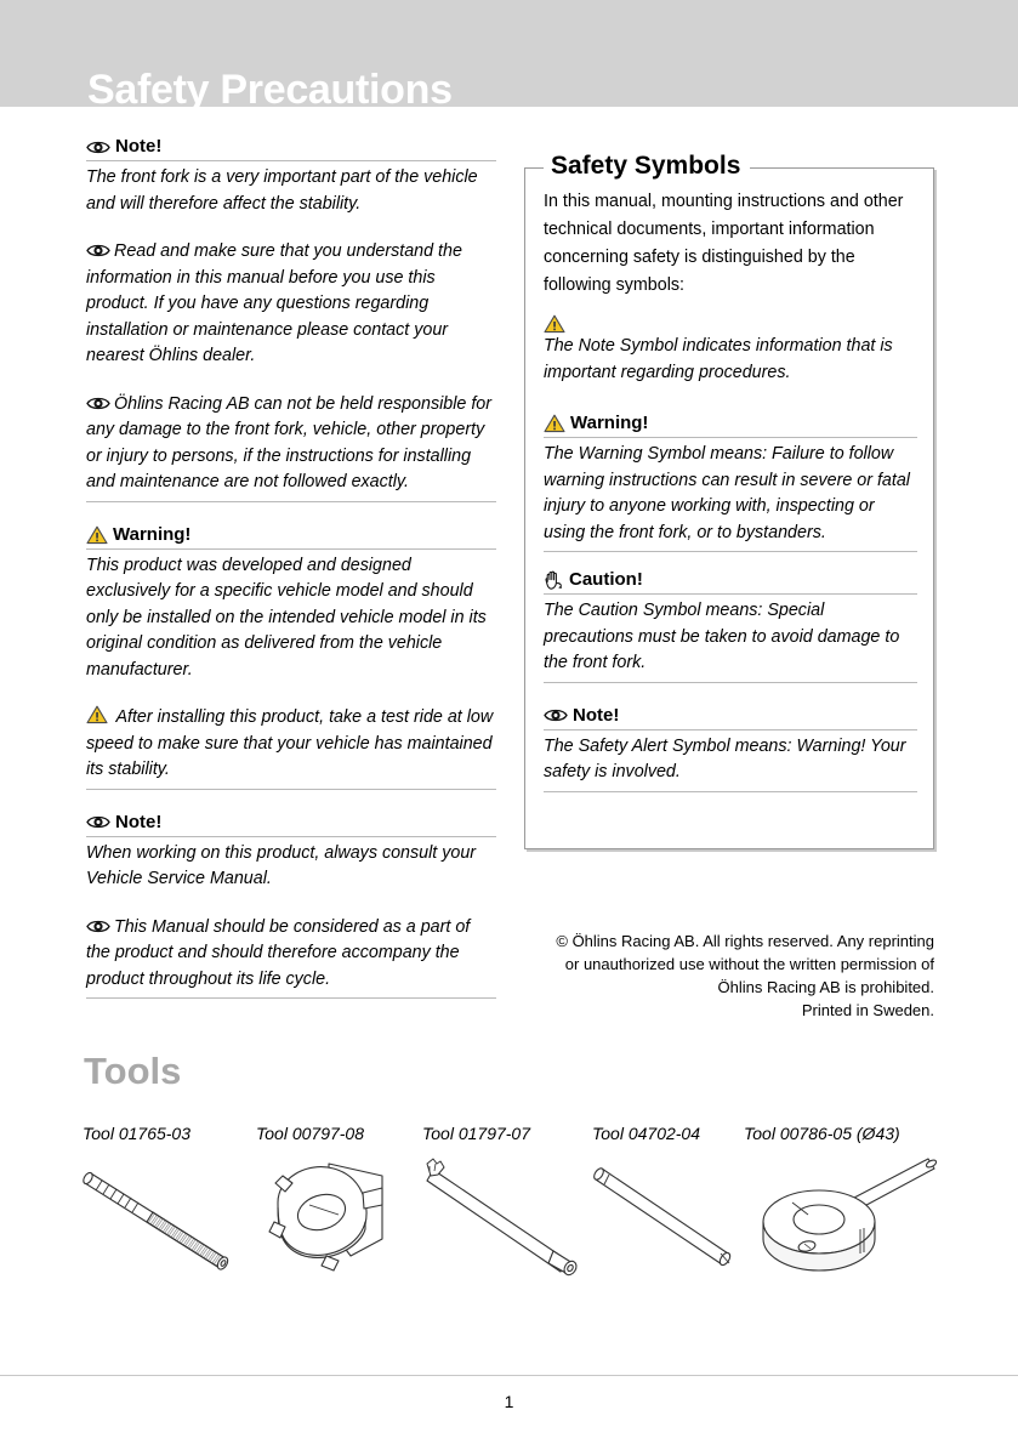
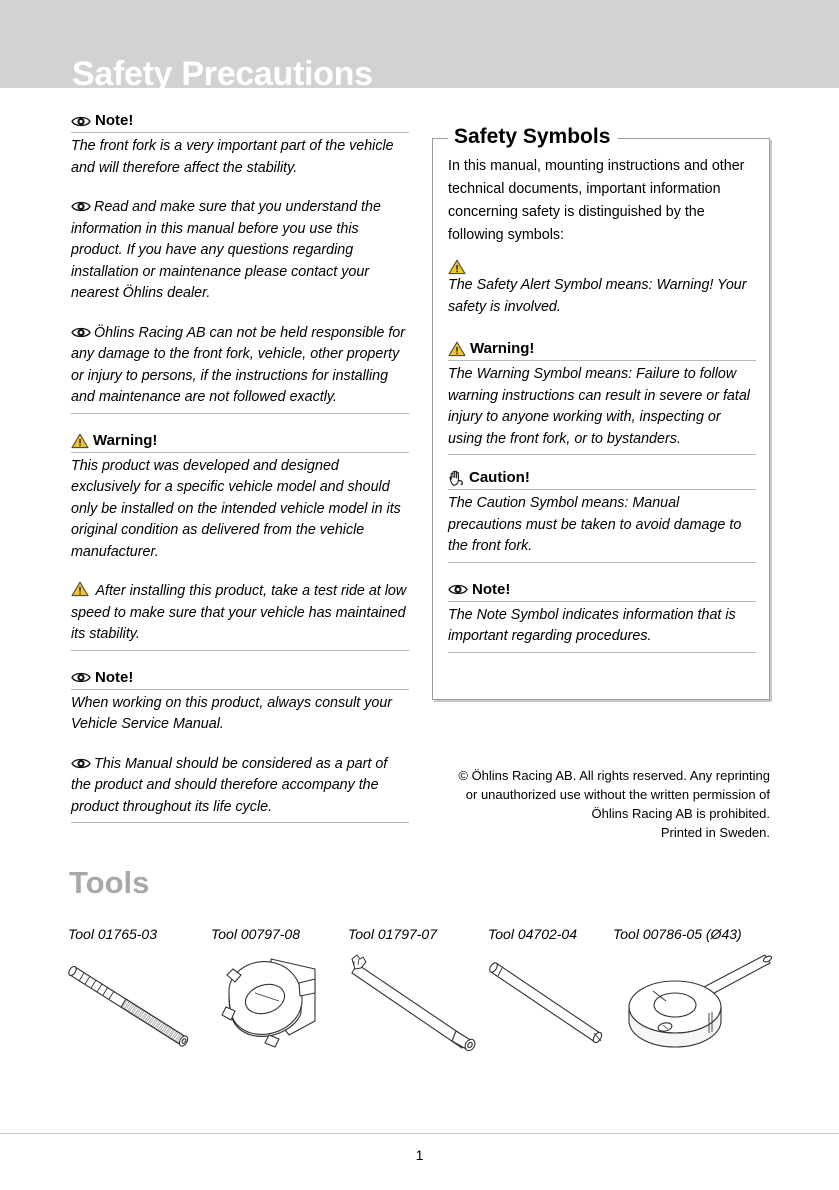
  Safety Precautions
  Note!
  The front fork is a very important part of the vehicle and will therefore affect the stability.
  Read and make sure that you understand the information in this manual before you use this product. If you have any questions regarding installation or maintenance please contact your nearest Öhlins dealer.
  Öhlins Racing AB can not be held responsible for any damage to the front fork, vehicle, other property or injury to persons, if the instructions for installing and maintenance are not followed exactly.
  Warning!
  This product was developed and designed exclusively for a specific vehicle model and should only be installed on the intended vehicle model in its original condition as delivered from the vehicle manufacturer.
  After installing this product, take a test ride at low speed to make sure that your vehicle has maintained its stability.
  Note!
  When working on this product, always consult your Vehicle Service Manual.
  This Manual should be considered as a part of the product and should therefore accompany the product throughout its life cycle.
  Safety Symbols
  In this manual, mounting instructions and other technical documents, important information concerning safety is distinguished by the following symbols:
- The Note Symbol indicates information that is important regarding procedures.
+ The Safety Alert Symbol means: Warning! Your safety is involved.
  Warning!
  The Warning Symbol means: Failure to follow warning instructions can result in severe or fatal injury to anyone working with, inspecting or using the front fork, or to bystanders.
  Caution!
- The Caution Symbol means: Special precautions must be taken to avoid damage to the front fork.
+ The Caution Symbol means: Manual precautions must be taken to avoid damage to the front fork.
  Note!
- The Safety Alert Symbol means: Warning! Your safety is involved.
+ The Note Symbol indicates information that is important regarding procedures.
  © Öhlins Racing AB. All rights reserved. Any reprinting
  or unauthorized use without the written permission of
  Öhlins Racing AB is prohibited.
  Printed in Sweden.
  Tools
  Tool 01765-03
  Tool 00797-08
  Tool 01797-07
  Tool 04702-04
  Tool 00786-05 (Ø43)
  1
